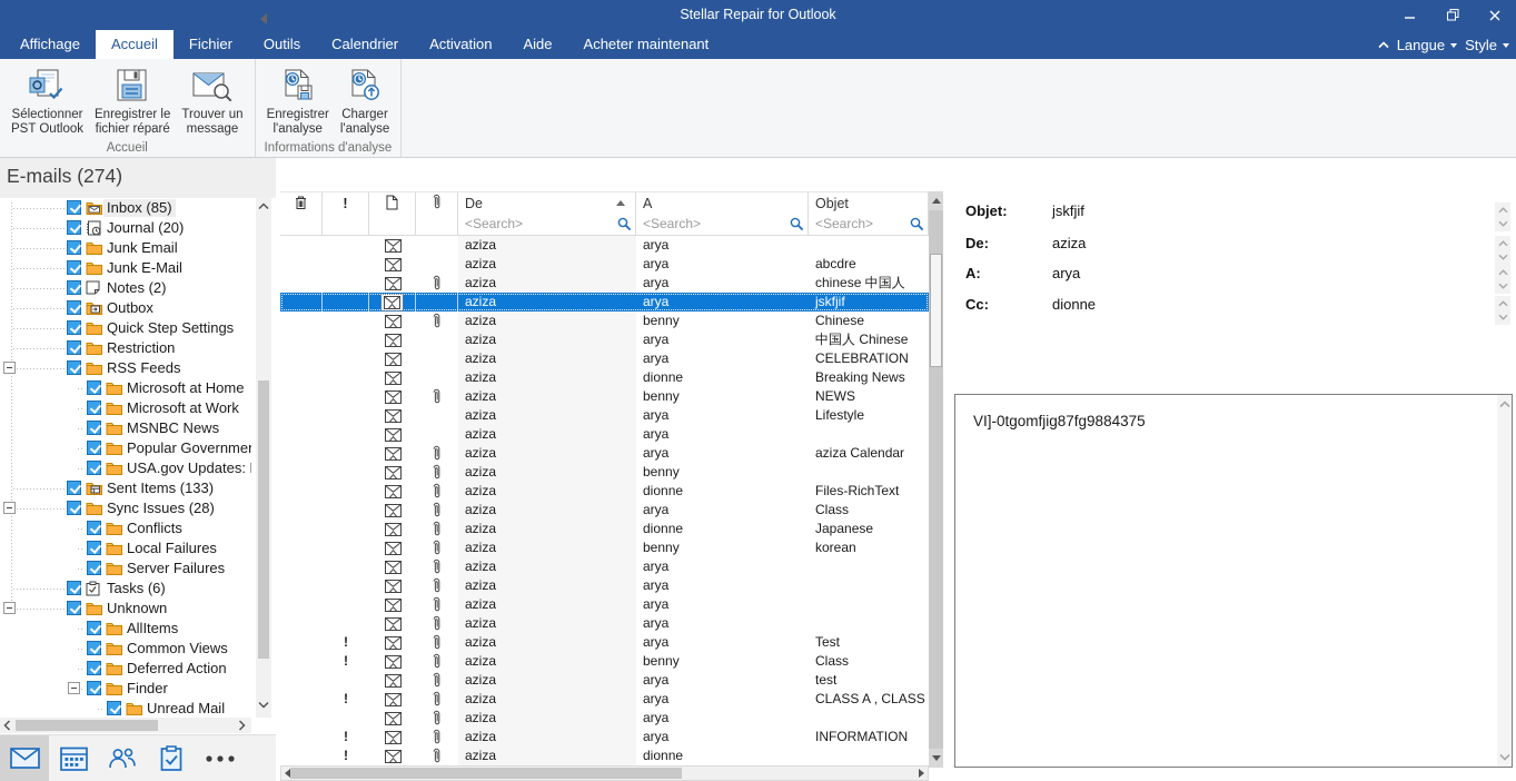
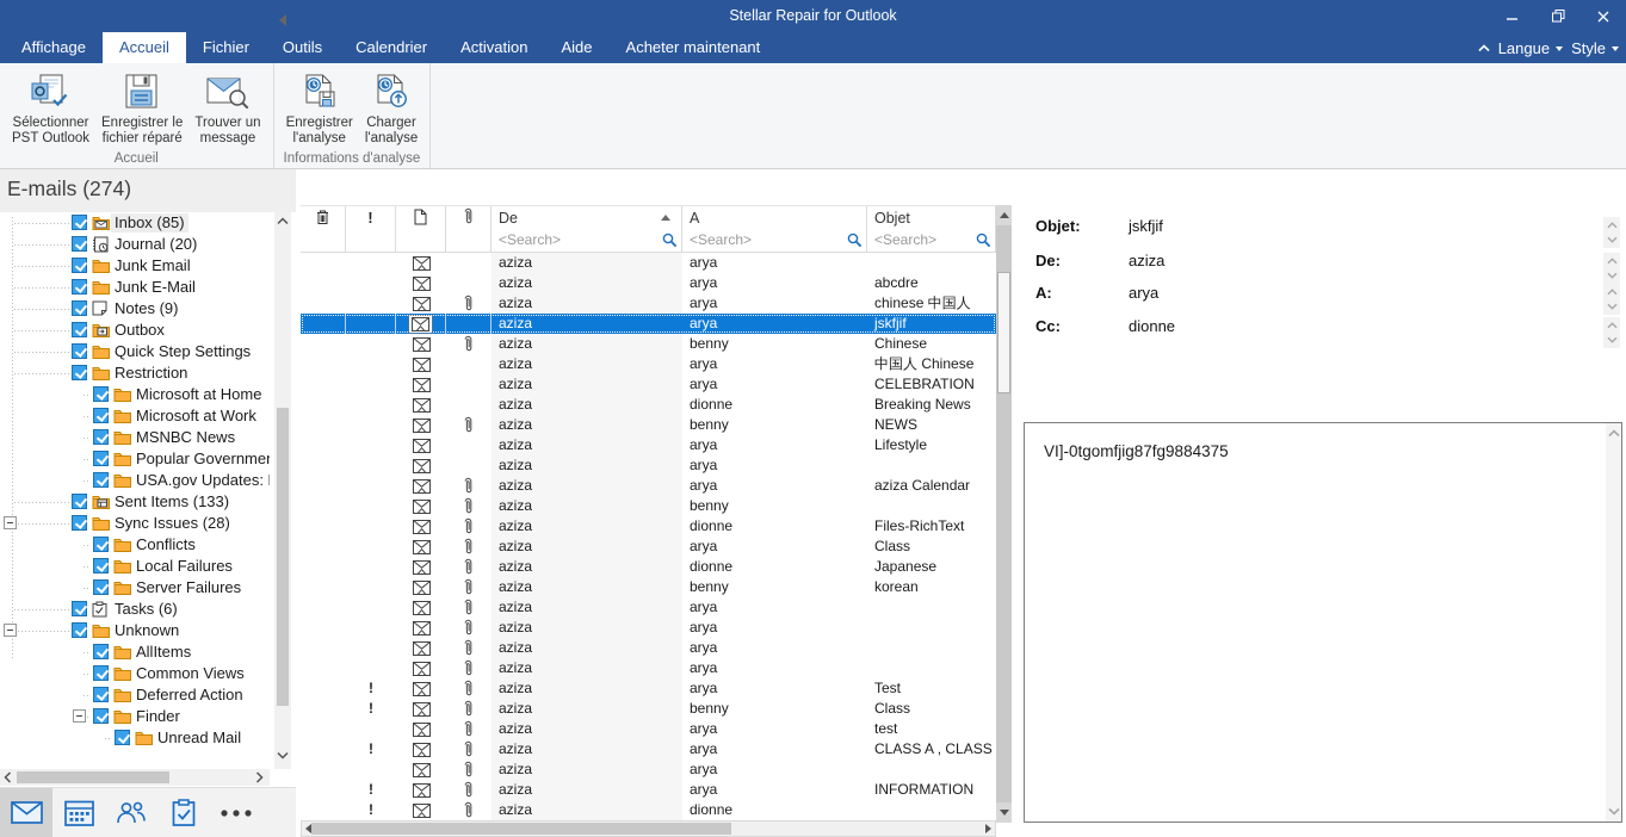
  Stellar Repair for Outlook
  Affichage
  Accueil
  Fichier
  Outils
  Calendrier
  Activation
  Aide
  Acheter maintenant
  Langue
  Style
  Sélectionner
  PST Outlook
  Enregistrer le
  fichier réparé
  Trouver un
  message
  Accueil
  Enregistrer
  l'analyse
  Charger
  l'analyse
  Informations d'analyse
  E-mails (274)
  Inbox (85)
  Journal (20)
  Junk Email
  Junk E-Mail
- Notes (2)
+ Notes (9)
  Outbox
  Quick Step Settings
  Restriction
- RSS Feeds
  Microsoft at Home
  Microsoft at Work
  MSNBC News
  Popular Governme
  USA.gov Updates:
  Sent Items (133)
  Sync Issues (28)
  Conflicts
  Local Failures
  Server Failures
  Tasks (6)
  Unknown
  AllItems
  Common Views
  Deferred Action
  Finder
  Unread Mail
  !
  De
  A
  Objet
  <Search>
  <Search>
  <Search>
  aziza
  arya
  aziza
  arya
  abcdre
  aziza
  arya
  chinese 中国人
  aziza
  arya
  jskfjif
  aziza
  benny
  Chinese
  aziza
  arya
  中国人 Chinese
  aziza
  arya
  CELEBRATION
  aziza
  dionne
  Breaking News
  aziza
  benny
  NEWS
  aziza
  arya
  Lifestyle
  aziza
  arya
  aziza
  arya
  aziza Calendar
  aziza
  benny
  aziza
  dionne
  Files-RichText
  aziza
  arya
  Class
  aziza
  dionne
  Japanese
  aziza
  benny
  korean
  aziza
  arya
  aziza
  arya
  aziza
  arya
  aziza
  arya
  !
  aziza
  arya
  Test
  !
  aziza
  benny
  Class
  aziza
  arya
  test
  !
  aziza
  arya
  CLASS A , CLASS
  aziza
  arya
  !
  aziza
  arya
  INFORMATION
  !
  aziza
  dionne
  Objet:
  jskfjif
  De:
  aziza
  A:
  arya
  Cc:
  dionne
  VI]-0tgomfjig87fg9884375
